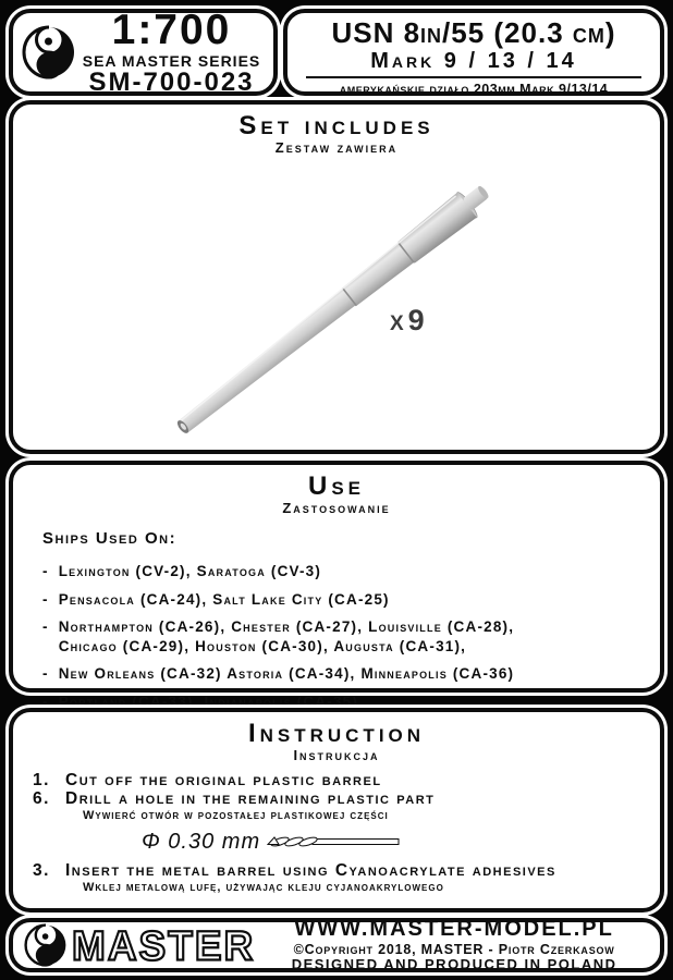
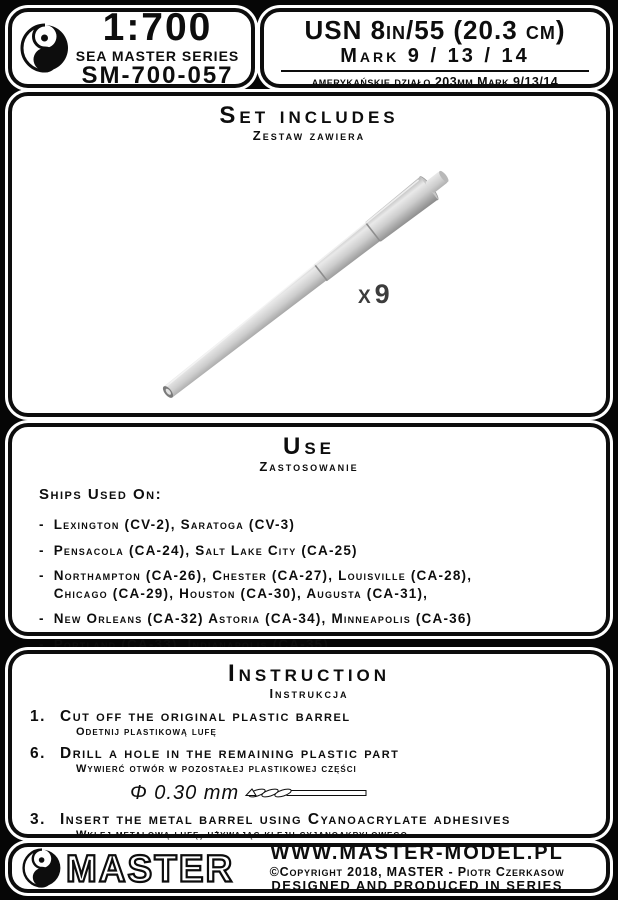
  1:700
  SEA MASTER SERIES
- SM-700-023
+ SM-700-057
  USN 8in/55 (20.3 cm)
  Mark 9 / 13 / 14
  amerykańskie działo 203mm Mark 9/13/14
  Set includes
  Zestaw zawiera
  x9
  Use
  Zastosowanie
  Ships Used On:
  -
  Lexington (CV-2), Saratoga (CV-3)
  -
  Pensacola (CA-24), Salt Lake City (CA-25)
  -
  Northampton (CA-26), Chester (CA-27), Louisville (CA-28),
  Chicago (CA-29), Houston (CA-30), Augusta (CA-31),
  -
  New Orleans (CA-32) Astoria (CA-34), Minneapolis (CA-36)
  -
  Portland (CA-33), Indianapolis (CA-35)
  Instruction
  Instrukcja
  1.
  Cut off the original plastic barrel
+ Odetnij plastikową lufę
  6.
  Drill a hole in the remaining plastic part
  Wywierć otwór w pozostałej plastikowej części
  Φ 0.30 mm
  3.
  Insert the metal barrel using Cyanoacrylate adhesives
  Wklej metalową lufę, używając kleju cyjanoakrylowego
  MASTER
  WWW.MASTER-MODEL.PL
  ©Copyright 2018, MASTER - Piotr Czerkasow
- DESIGNED AND PRODUCED IN POLAND
+ DESIGNED AND PRODUCED IN SERIES
